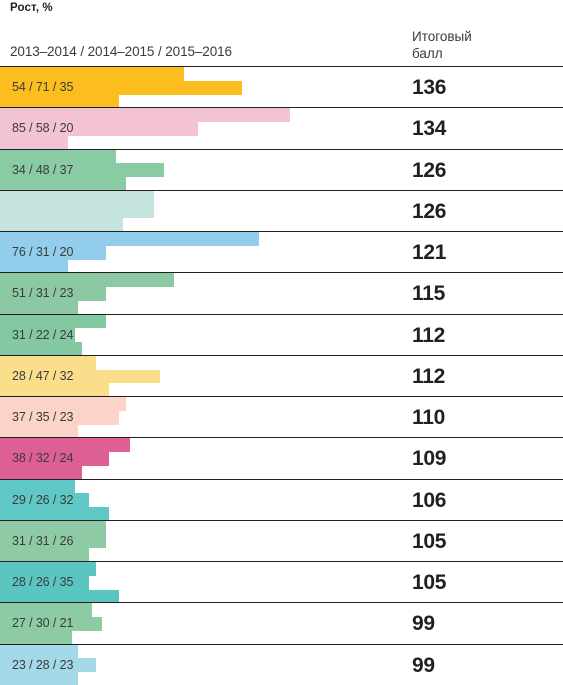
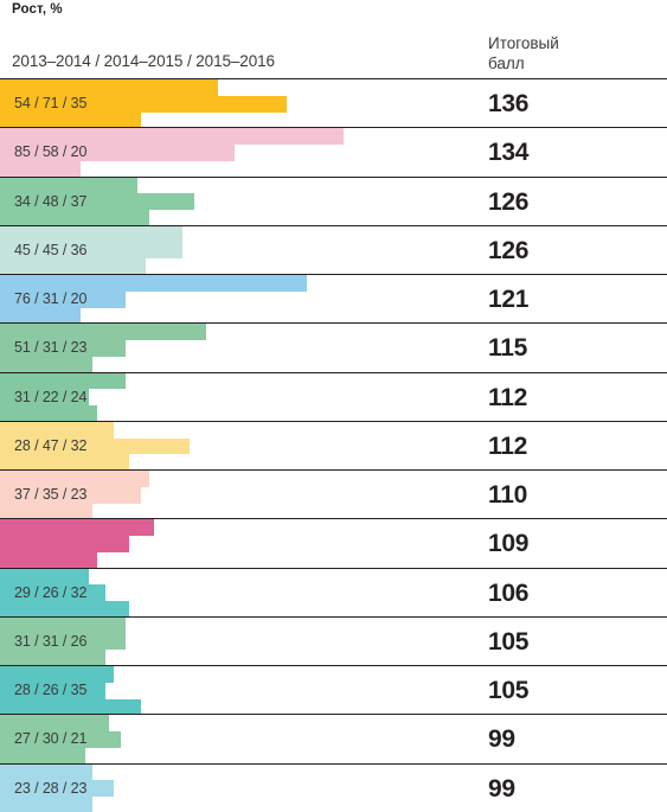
  Рост, %
  2013–2014 / 2014–2015 / 2015–2016
  Итоговый
  балл
  54 / 71 / 35
  136
  85 / 58 / 20
  134
  34 / 48 / 37
  126
+ 45 / 45 / 36
  126
  76 / 31 / 20
  121
  51 / 31 / 23
  115
  31 / 22 / 24
  112
  28 / 47 / 32
  112
  37 / 35 / 23
  110
- 38 / 32 / 24
  109
  29 / 26 / 32
  106
  31 / 31 / 26
  105
  28 / 26 / 35
  105
  27 / 30 / 21
  99
  23 / 28 / 23
  99
